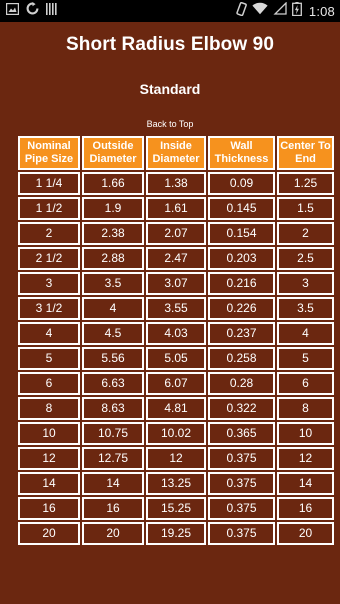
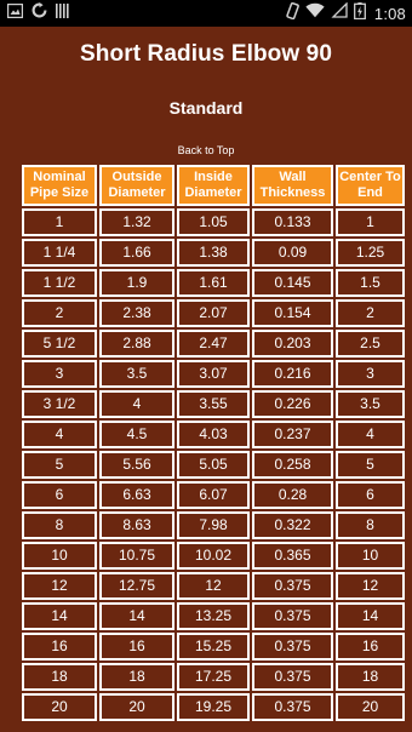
  1:08
  Short Radius Elbow 90
  Standard
  Back to Top
  Nominal Pipe Size	Outside Diameter	Inside Diameter	Wall Thickness	Center To End
+ 1	1.32	1.05	0.133	1
  1 1/4	1.66	1.38	0.09	1.25
  1 1/2	1.9	1.61	0.145	1.5
  2	2.38	2.07	0.154	2
- 2 1/2	2.88	2.47	0.203	2.5
+ 5 1/2	2.88	2.47	0.203	2.5
  3	3.5	3.07	0.216	3
  3 1/2	4	3.55	0.226	3.5
  4	4.5	4.03	0.237	4
  5	5.56	5.05	0.258	5
  6	6.63	6.07	0.28	6
- 8	8.63	4.81	0.322	8
+ 8	8.63	7.98	0.322	8
  10	10.75	10.02	0.365	10
  12	12.75	12	0.375	12
  14	14	13.25	0.375	14
  16	16	15.25	0.375	16
+ 18	18	17.25	0.375	18
  20	20	19.25	0.375	20
